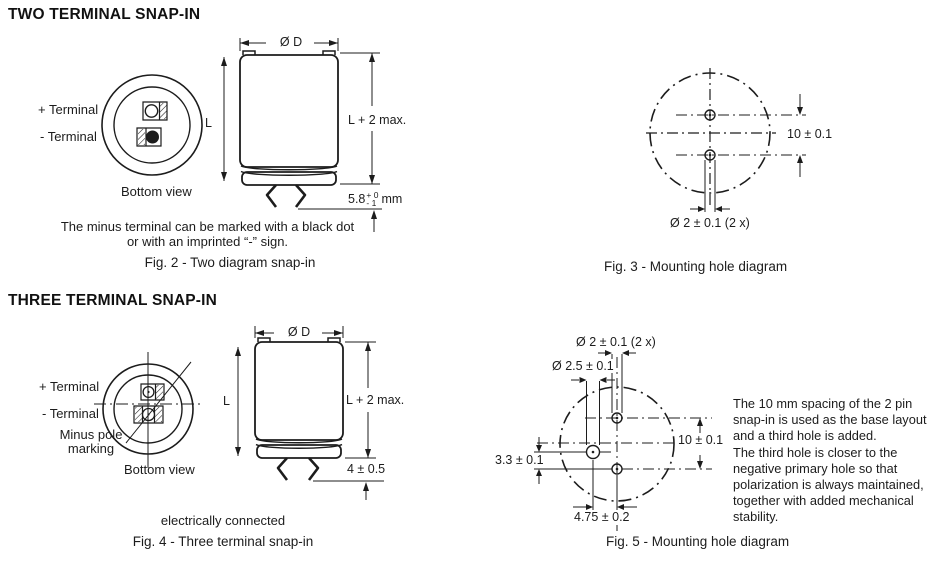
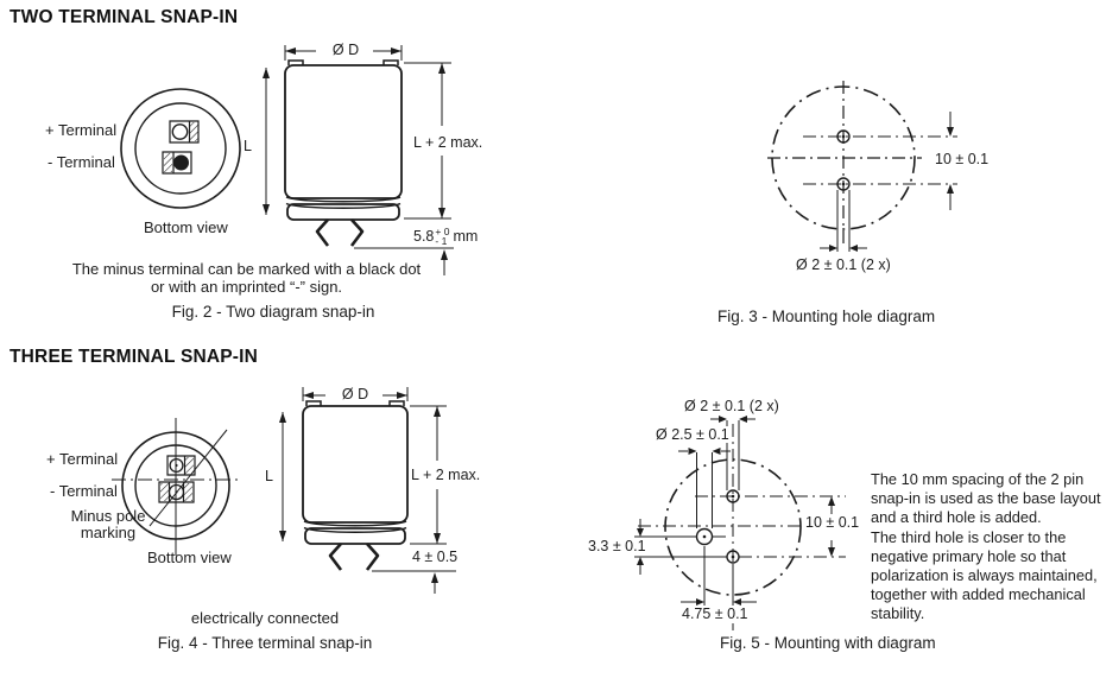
  TWO TERMINAL SNAP-IN
  + Terminal
  - Terminal
  Bottom view
  Ø D
  L
  L + 2 max.
  5.8
  + 0
  - 1
  mm
  The minus terminal can be marked with a black dot
  or with an imprinted “-” sign.
  Fig. 2 - Two diagram snap-in
  10 ± 0.1
  Ø 2 ± 0.1 (2 x)
  Fig. 3 - Mounting hole diagram
  THREE TERMINAL SNAP-IN
  + Terminal
  - Terminal
  Minus pole
  marking
  Bottom view
  Ø D
  L
  L + 2 max.
  4 ± 0.5
  electrically connected
  Fig. 4 - Three terminal snap-in
  Ø 2 ± 0.1 (2 x)
  Ø 2.5 ± 0.1
  10 ± 0.1
  3.3 ± 0.1
- 4.75 ± 0.2
+ 4.75 ± 0.1
  The 10 mm spacing of the 2 pin
  snap-in is used as the base layout
  and a third hole is added.
  The third hole is closer to the
  negative primary hole so that
  polarization is always maintained,
  together with added mechanical
  stability.
- Fig. 5 - Mounting hole diagram
+ Fig. 5 - Mounting with diagram
